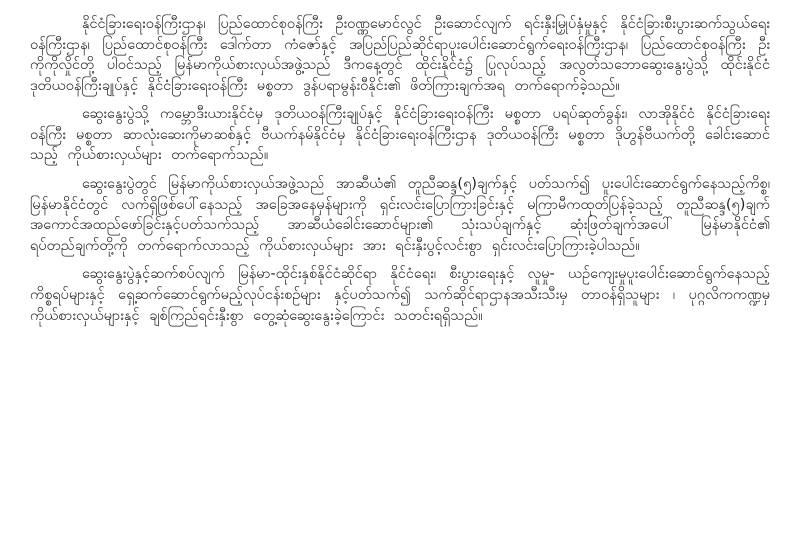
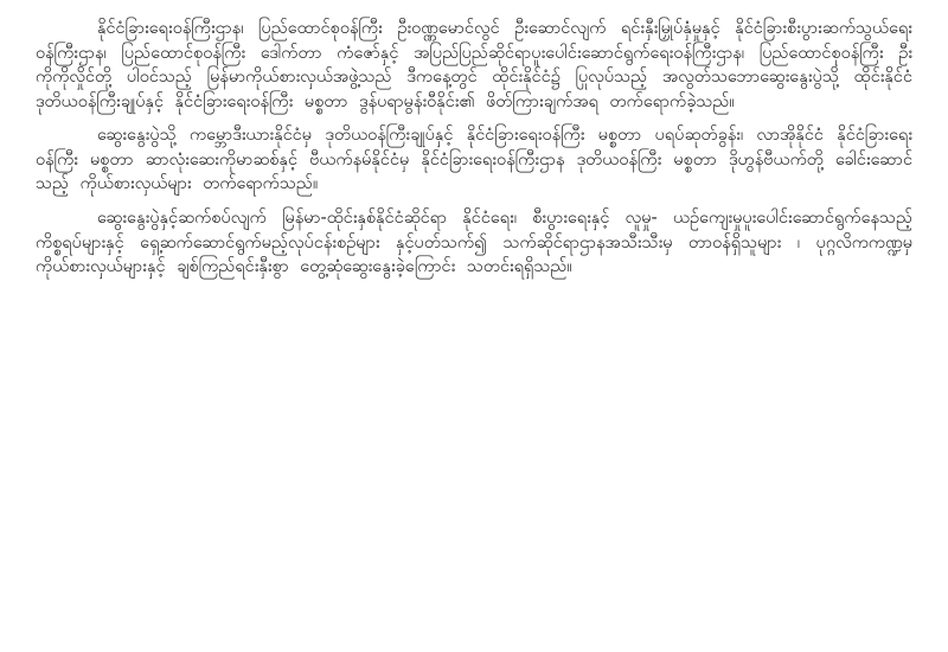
  နိုင်ငံခြားရေးဝန်ကြီးဌာန၊ ပြည်ထောင်စုဝန်ကြီး ဦးဝဏ္ဏမောင်လွင် ဦးဆောင်လျက် ရင်းနှီးမြှုပ်နှံမှုနှင့် နိုင်ငံခြားစီးပွားဆက်သွယ်ရေးဝန်ကြီးဌာန၊ ပြည်ထောင်စုဝန်ကြီး ဒေါက်တာ ကံဇော်နှင့် အပြည်ပြည်ဆိုင်ရာပူးပေါင်းဆောင်ရွက်ရေးဝန်ကြီးဌာန၊ ပြည်ထောင်စုဝန်ကြီး ဦးကိုကိုလှိုင်တို့ ပါဝင်သည့် မြန်မာကိုယ်စားလှယ်အဖွဲ့သည် ဒီကနေ့တွင် ထိုင်းနိုင်ငံ၌ ပြုလုပ်သည့် အလွတ်သဘောဆွေးနွေးပွဲသို့ ထိုင်းနိုင်ငံဒုတိယဝန်ကြီးချုပ်နှင့် နိုင်ငံခြားရေးဝန်ကြီး မစ္စတာ ဒွန်ပရာမွန်းဝီနိုင်း၏ ဖိတ်ကြားချက်အရ တက်ရောက်ခဲ့သည်။
  ဆွေးနွေးပွဲသို့ ကမ္ဘောဒီးယားနိုင်ငံမှ ဒုတိယဝန်ကြီးချုပ်နှင့် နိုင်ငံခြားရေးဝန်ကြီး မစ္စတာ ပရပ်ဆုတ်ခွန်း၊ လာအိုနိုင်ငံ နိုင်ငံခြားရေးဝန်ကြီး မစ္စတာ ဆာလုံးဆေးကိုမာဆစ်နှင့် ဗီယက်နမ်နိုင်ငံမှ နိုင်ငံခြားရေးဝန်ကြီးဌာန ဒုတိယဝန်ကြီး မစ္စတာ ဒိုဟွန်ဗီယက်တို့ ခေါင်းဆောင်သည့် ကိုယ်စားလှယ်များ တက်ရောက်သည်။
- ဆွေးနွေးပွဲတွင် မြန်မာကိုယ်စားလှယ်အဖွဲ့သည် အာဆီယံ၏ တူညီဆန္ဒ(၅)ချက်နှင့် ပတ်သက်၍ ပူးပေါင်းဆောင်ရွက်နေသည့်ကိစ္စ၊ မြန်မာနိုင်ငံတွင် လက်ရှိဖြစ်ပေါ်နေသည့် အခြေအနေမှန်များကို ရှင်းလင်းပြောကြားခြင်းနှင့် မကြာမီကထုတ်ပြန်ခဲ့သည့် တူညီဆန္ဒ(၅)ချက် အကောင်အထည်ဖော်ခြင်းနှင့်ပတ်သက်သည့် အာဆီယံခေါင်းဆောင်များ၏ သုံးသပ်ချက်နှင့် ဆုံးဖြတ်ချက်အပေါ် မြန်မာနိုင်ငံ၏ ရပ်တည်ချက်တို့ကို တက်ရောက်လာသည့် ကိုယ်စားလှယ်များ အား ရင်းနှီးပွင့်လင်းစွာ ရှင်းလင်းပြောကြားခဲ့ပါသည်။
  ဆွေးနွေးပွဲနှင့်ဆက်စပ်လျက် မြန်မာ-ထိုင်းနှစ်နိုင်ငံဆိုင်ရာ နိုင်ငံရေး၊ စီးပွားရေးနှင့် လူမှု- ယဉ်ကျေးမှုပူးပေါင်းဆောင်ရွက်နေသည့်ကိစ္စရပ်များနှင့် ရှေ့ဆက်ဆောင်ရွက်မည့်လုပ်ငန်းစဉ်များ နှင့်ပတ်သက်၍ သက်ဆိုင်ရာဌာနအသီးသီးမှ တာဝန်ရှိသူများ ၊ ပုဂ္ဂလိကကဏ္ဍမှ ကိုယ်စားလှယ်များနှင့် ချစ်ကြည်ရင်းနှီးစွာ တွေ့ဆုံဆွေးနွေးခဲ့ကြောင်း သတင်းရရှိသည်။
